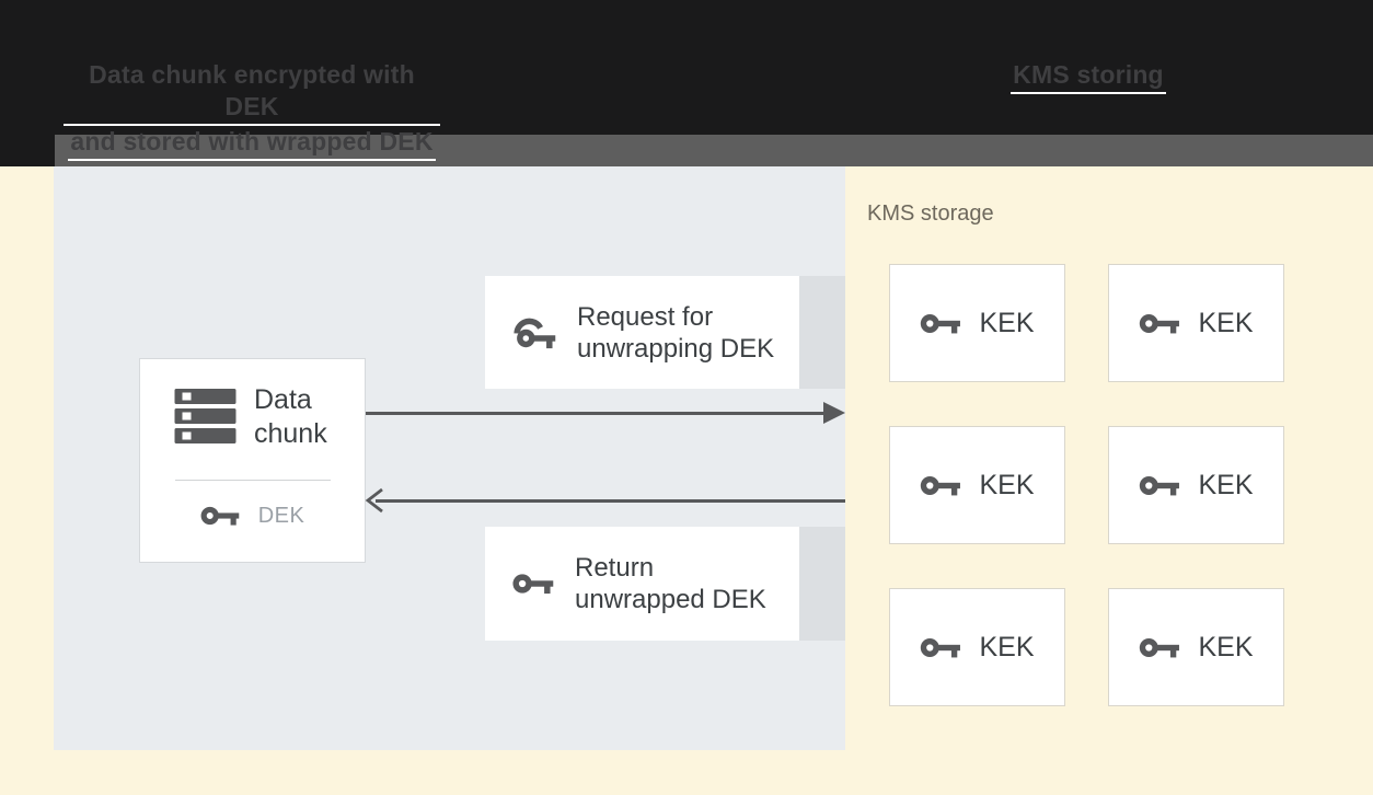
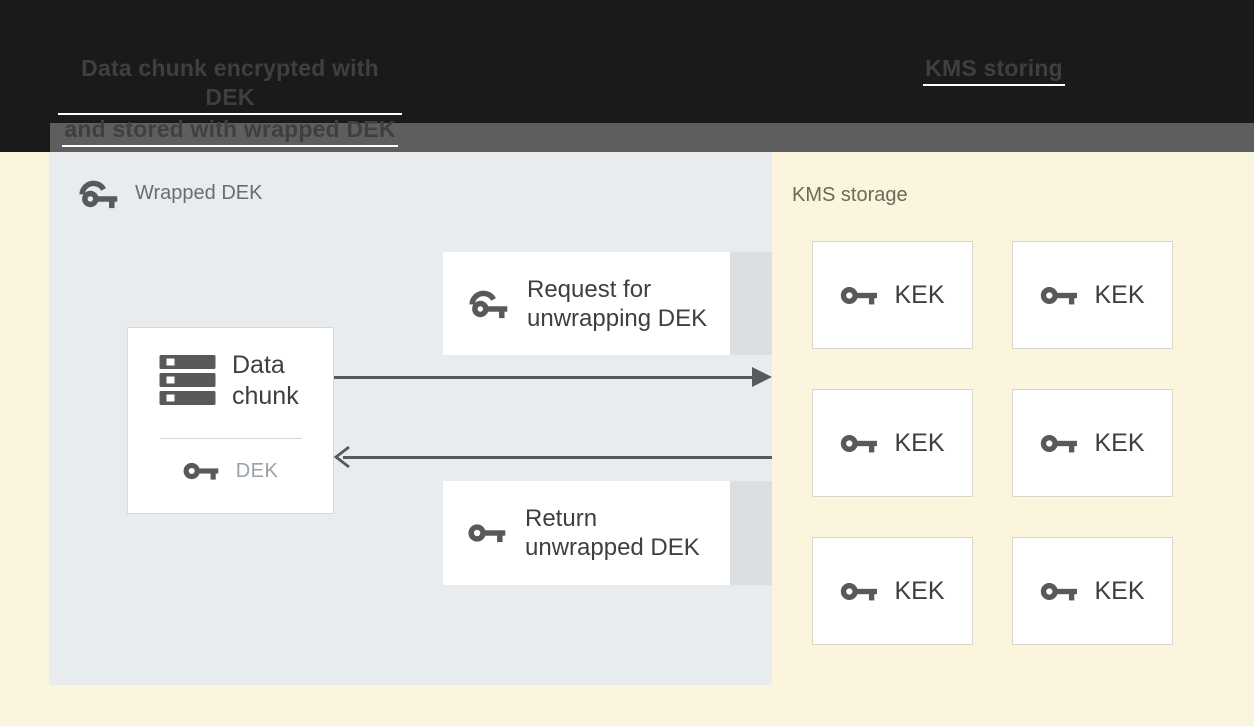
  Data chunk encrypted with DEK
  and stored with wrapped DEK
  KMS storing
+ Wrapped DEK
  Data
  chunk
  DEK
  Request for
  unwrapping DEK
  Return
  unwrapped DEK
  KMS storage
  KEK
  KEK
  KEK
  KEK
  KEK
  KEK
